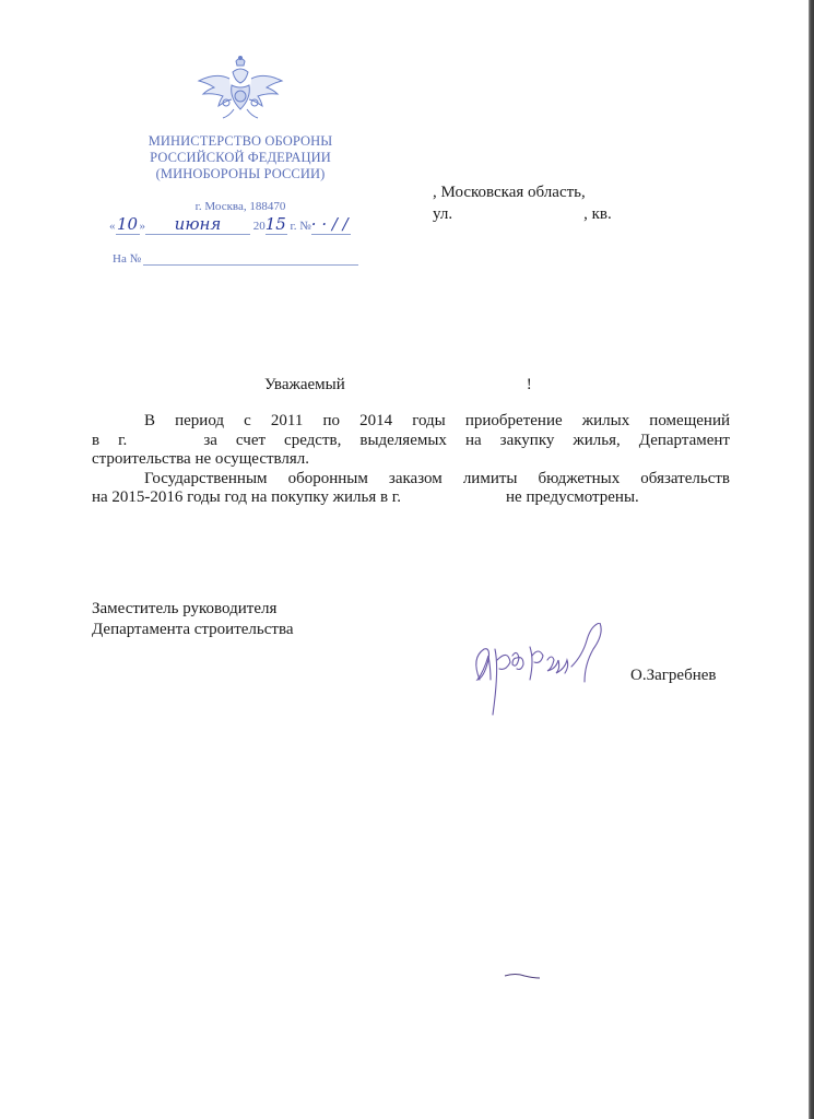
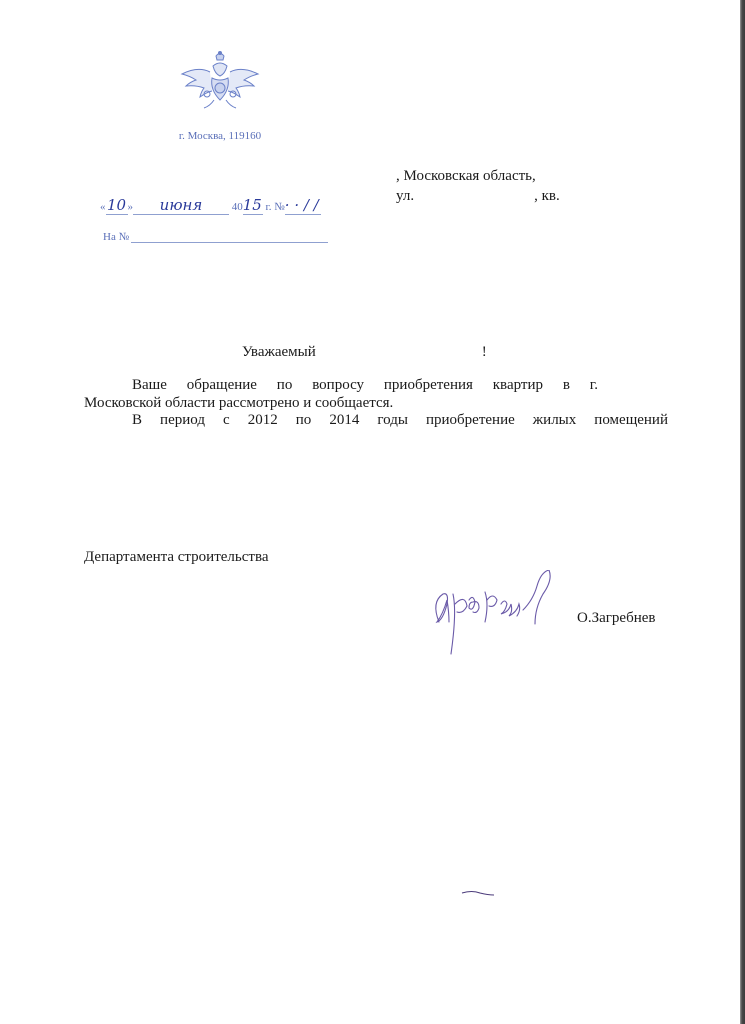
- МИНИСТЕРСТВО ОБОРОНЫ
- РОССИЙСКОЙ ФЕДЕРАЦИИ
- (МИНОБОРОНЫ РОССИИ)
- г. Москва, 188470
+ г. Москва, 119160
- « 10 » июня 2015 г. №· · / /
+ « 10 » июня 4015 г. №· · / /
  На №
  , Московская область,
  ул. , кв.
  Уважаемый !
+ Ваше обращение по вопросу приобретения квартир в г.
+ Московской области рассмотрено и сообщается.
- В период с 2011 по 2014 годы приобретение жилых помещений
+ В период с 2012 по 2014 годы приобретение жилых помещений
- в г. за счет средств, выделяемых на закупку жилья, Департамент
- строительства не осуществлял.
- Государственным оборонным заказом лимиты бюджетных обязательств
- на 2015-2016 годы год на покупку жилья в г. не предусмотрены.
- Заместитель руководителя
  Департамента строительства
  О.Загребнев
